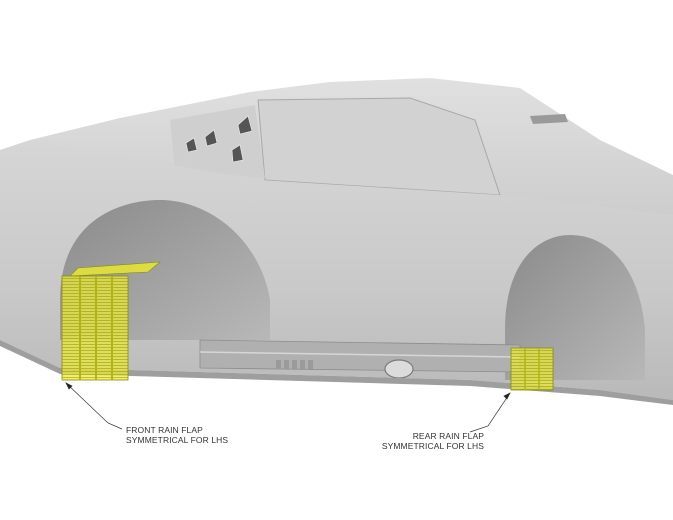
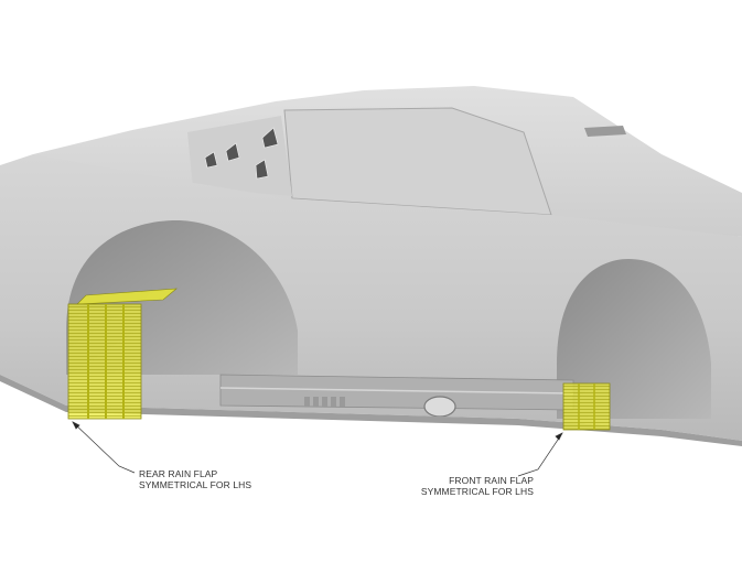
- FRONT RAIN FLAP
+ REAR RAIN FLAP
  SYMMETRICAL FOR LHS
- REAR RAIN FLAP
+ FRONT RAIN FLAP
  SYMMETRICAL FOR LHS
